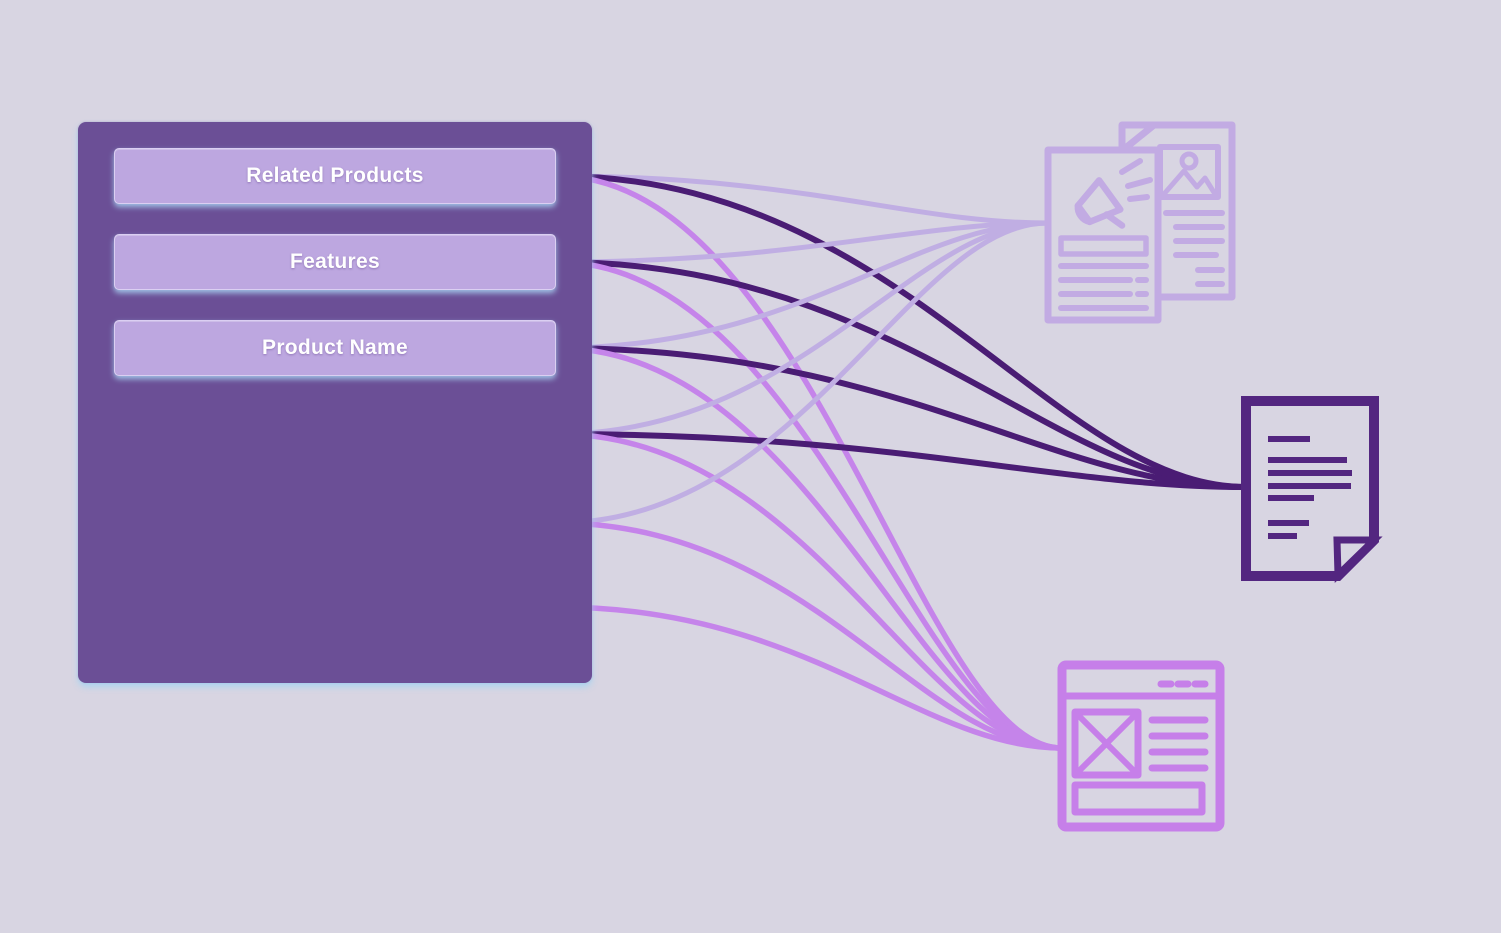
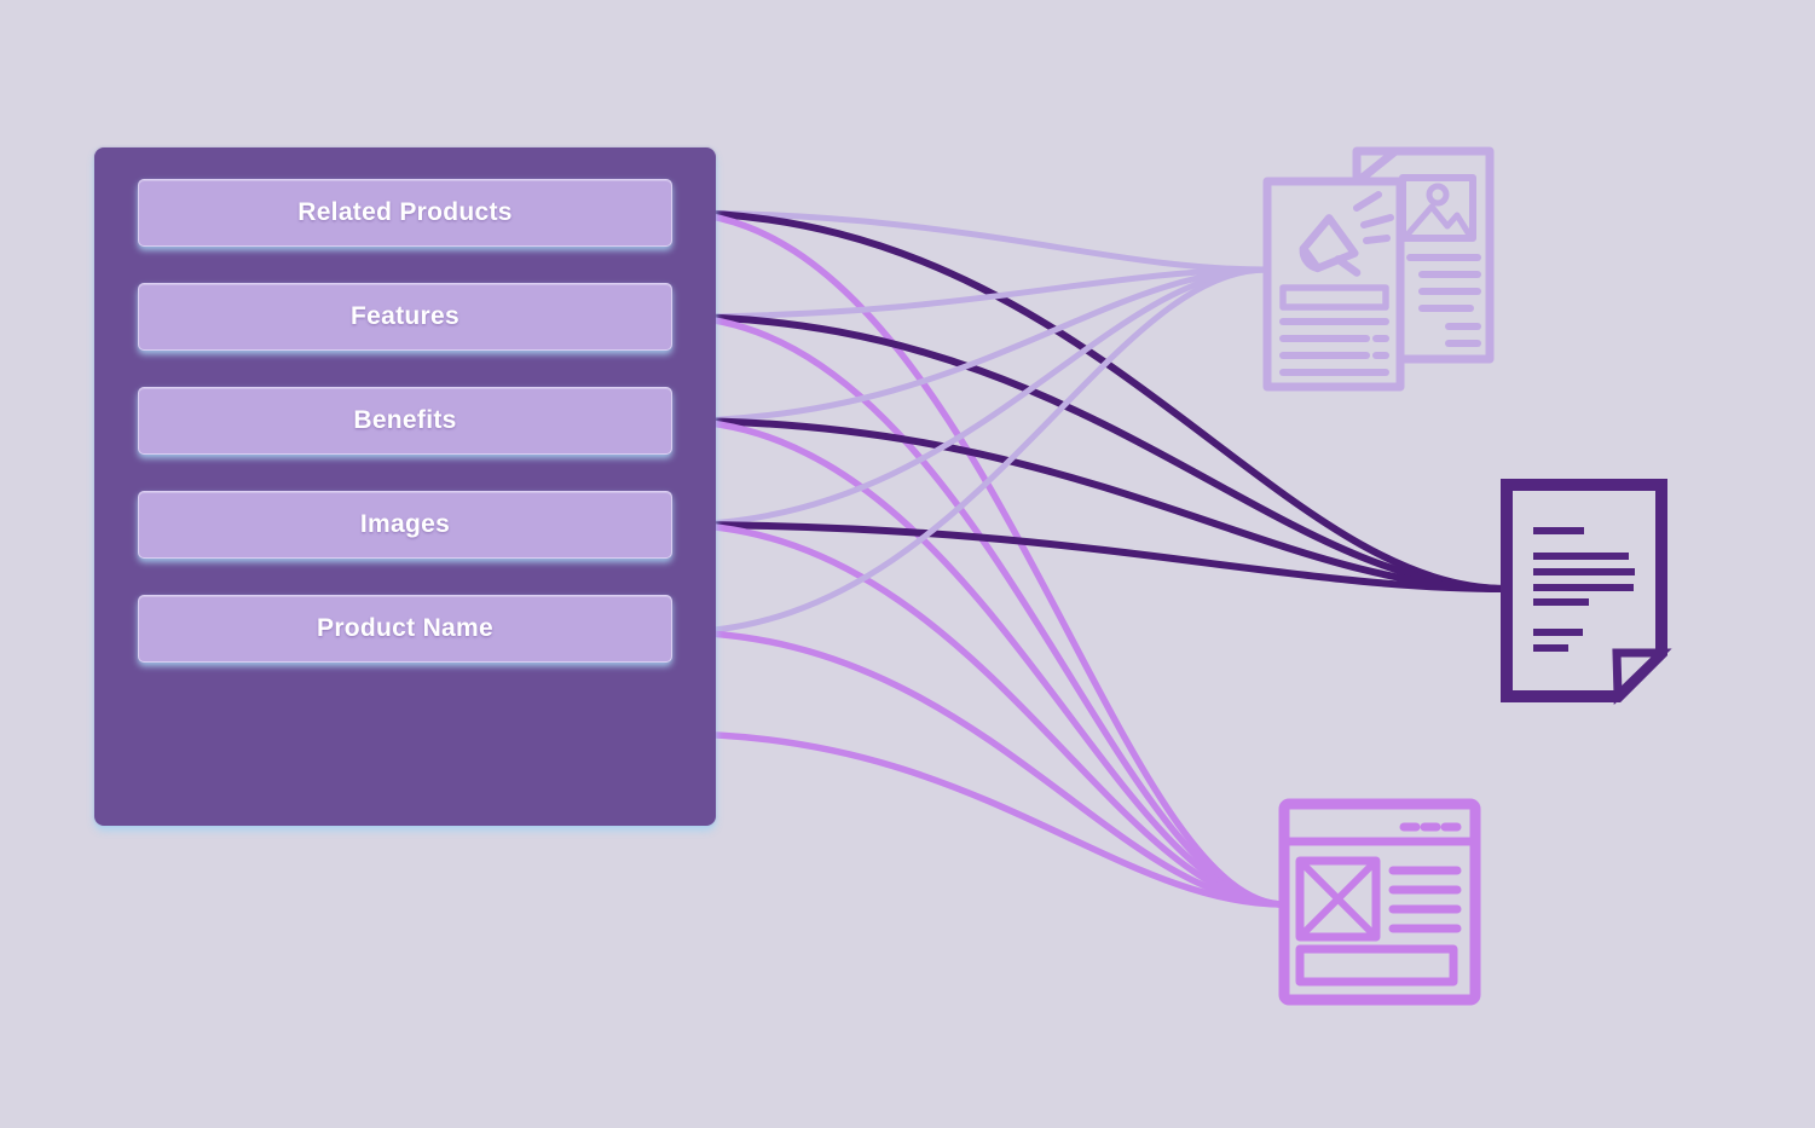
  Related Products
  Features
+ Benefits
+ Images
  Product Name
